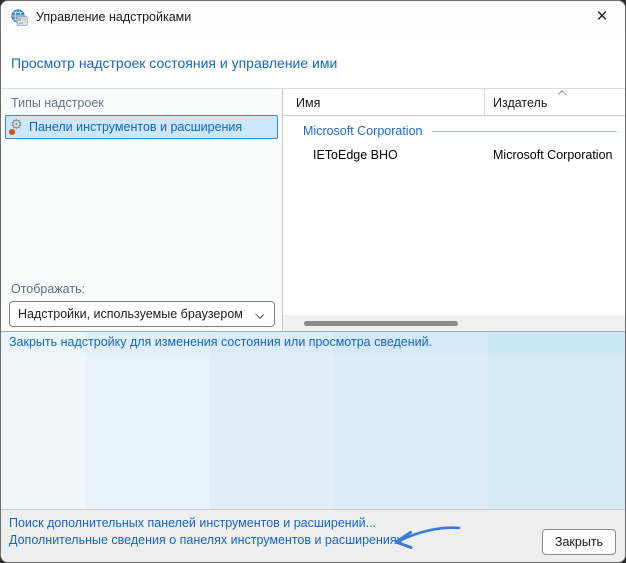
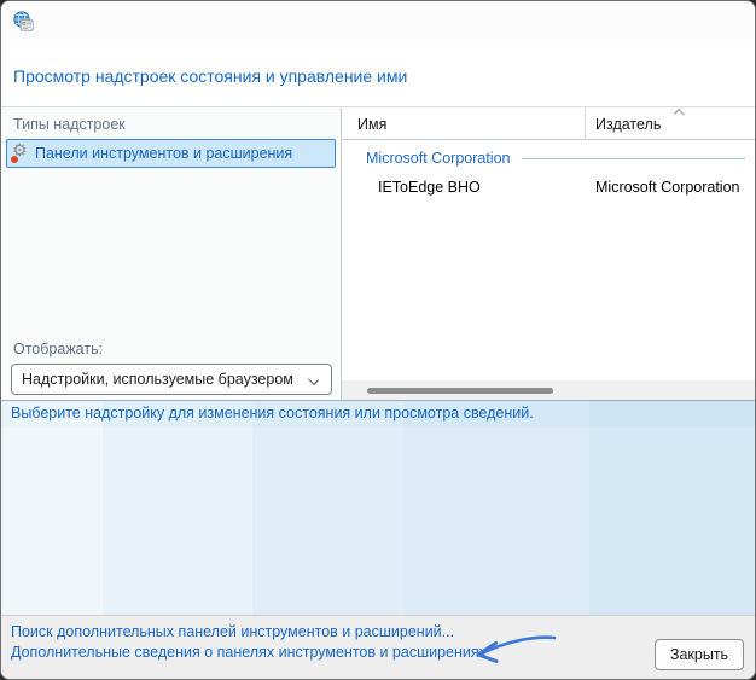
- Управление надстройками
- ×
  Просмотр надстроек состояния и управление ими
  Типы надстроек
  ⚙
  Панели инструментов и расширения
  Отображать:
  Надстройки, используемые браузером
  Имя
  Издатель
  Microsoft Corporation
  IEToEdge BHO
  Microsoft Corporation
- Закрыть надстройку для изменения состояния или просмотра сведений.
+ Выберите надстройку для изменения состояния или просмотра сведений.
  Поиск дополнительных панелей инструментов и расширений...
  Дополнительные сведения о панелях инструментов и расширения
  Закрыть
